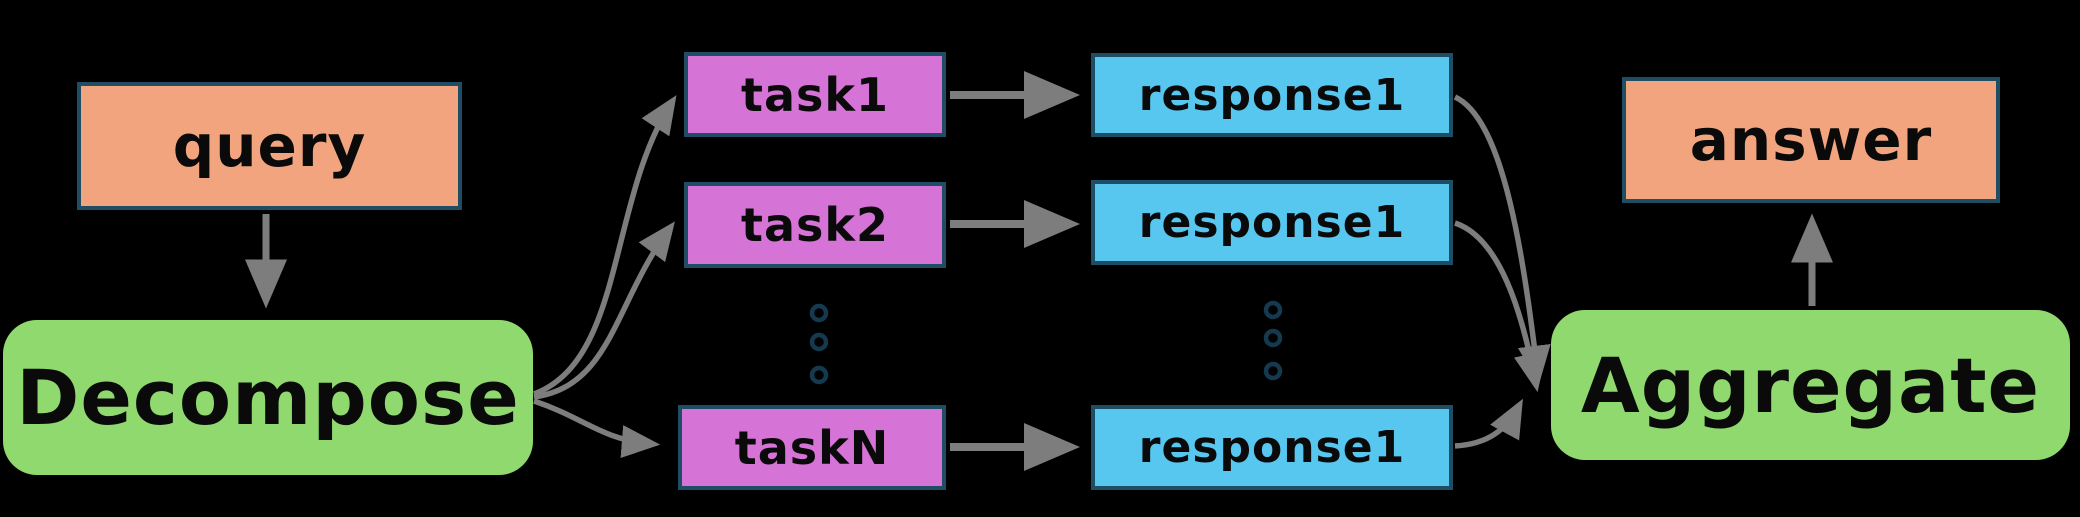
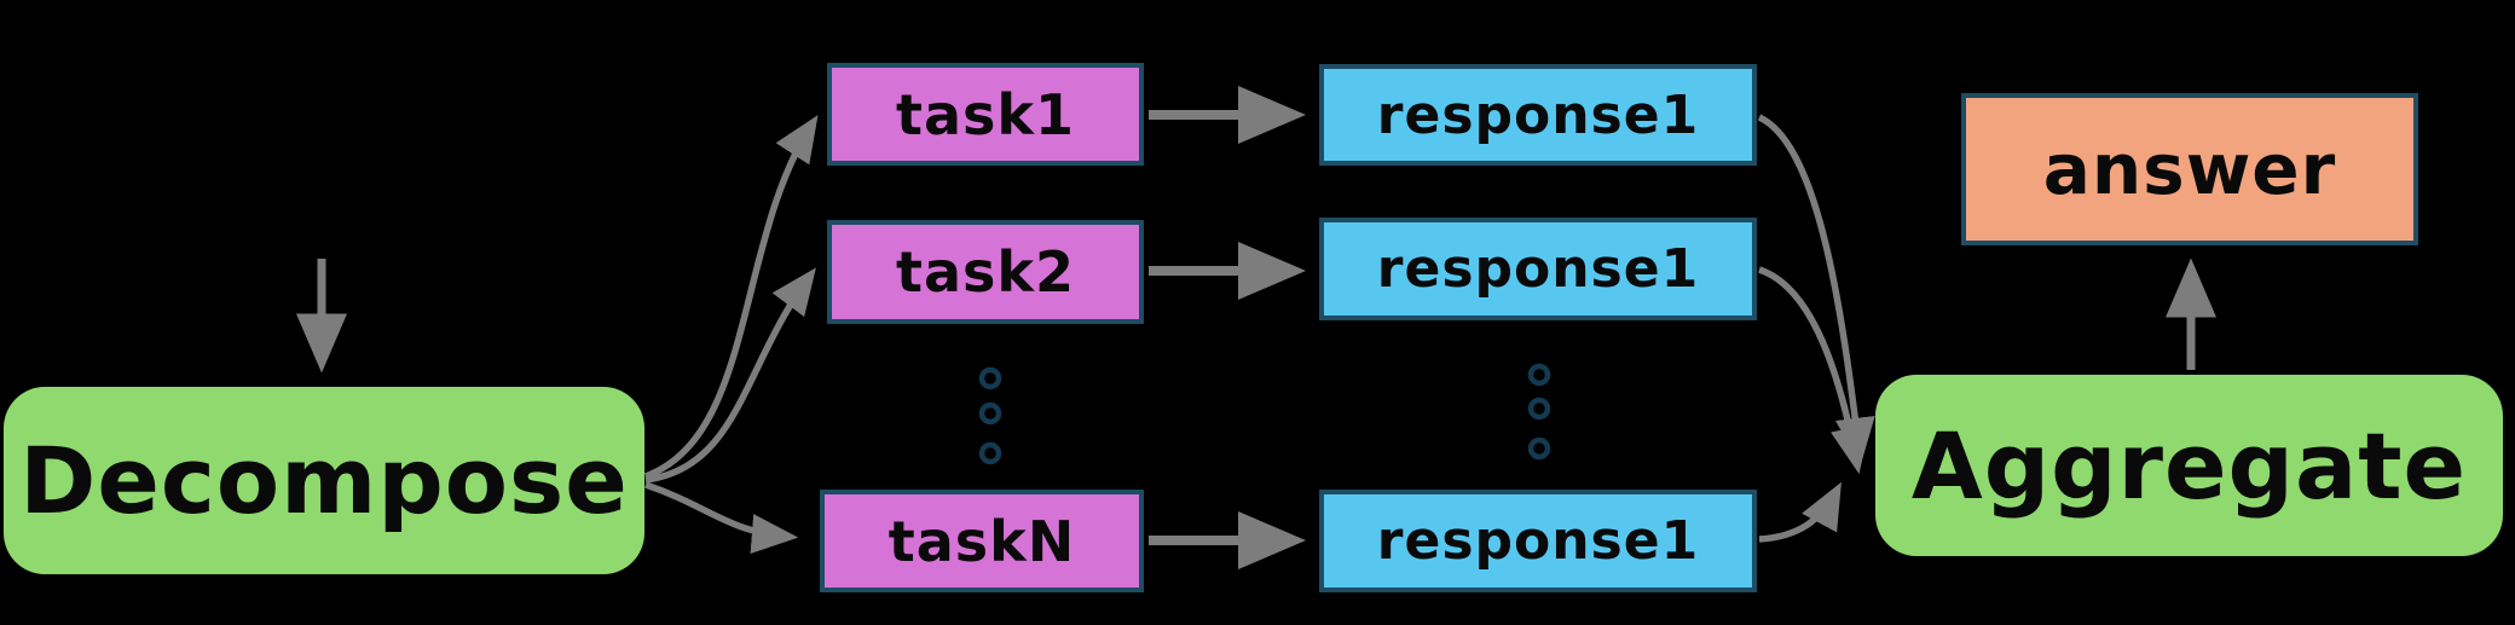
- query
  Decompose
  task1
  task2
  taskN
  response1
  response1
  response1
  answer
  Aggregate
